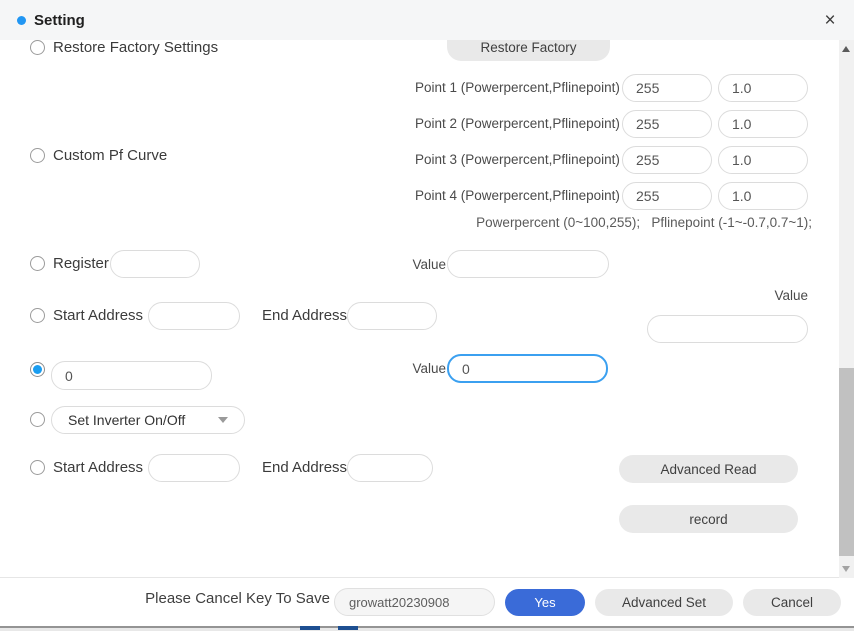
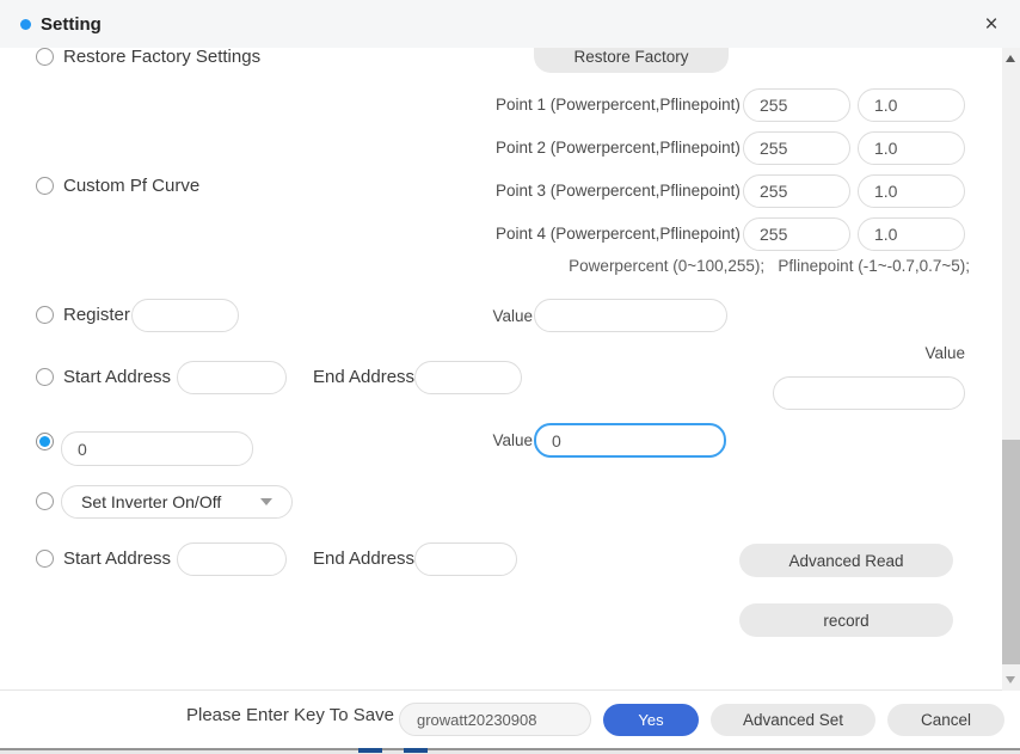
  Setting
  ×
  Restore Factory Settings
  Restore Factory
  Point 1 (Powerpercent,Pflinepoint)
  255
  1.0
  Point 2 (Powerpercent,Pflinepoint)
  255
  1.0
  Point 3 (Powerpercent,Pflinepoint)
  255
  1.0
  Point 4 (Powerpercent,Pflinepoint)
  255
  1.0
  Custom Pf Curve
- Powerpercent (0~100,255); Pflinepoint (-1~-0.7,0.7~1);
+ Powerpercent (0~100,255); Pflinepoint (-1~-0.7,0.7~5);
  Register
  Value
  Start Address
  End Address
  Value
  0
  Value
  0
  Set Inverter On/Off
  Start Address
  End Address
  Advanced Read
  record
- Please Cancel Key To Save
+ Please Enter Key To Save
  growatt20230908
  Yes
  Advanced Set
  Cancel
